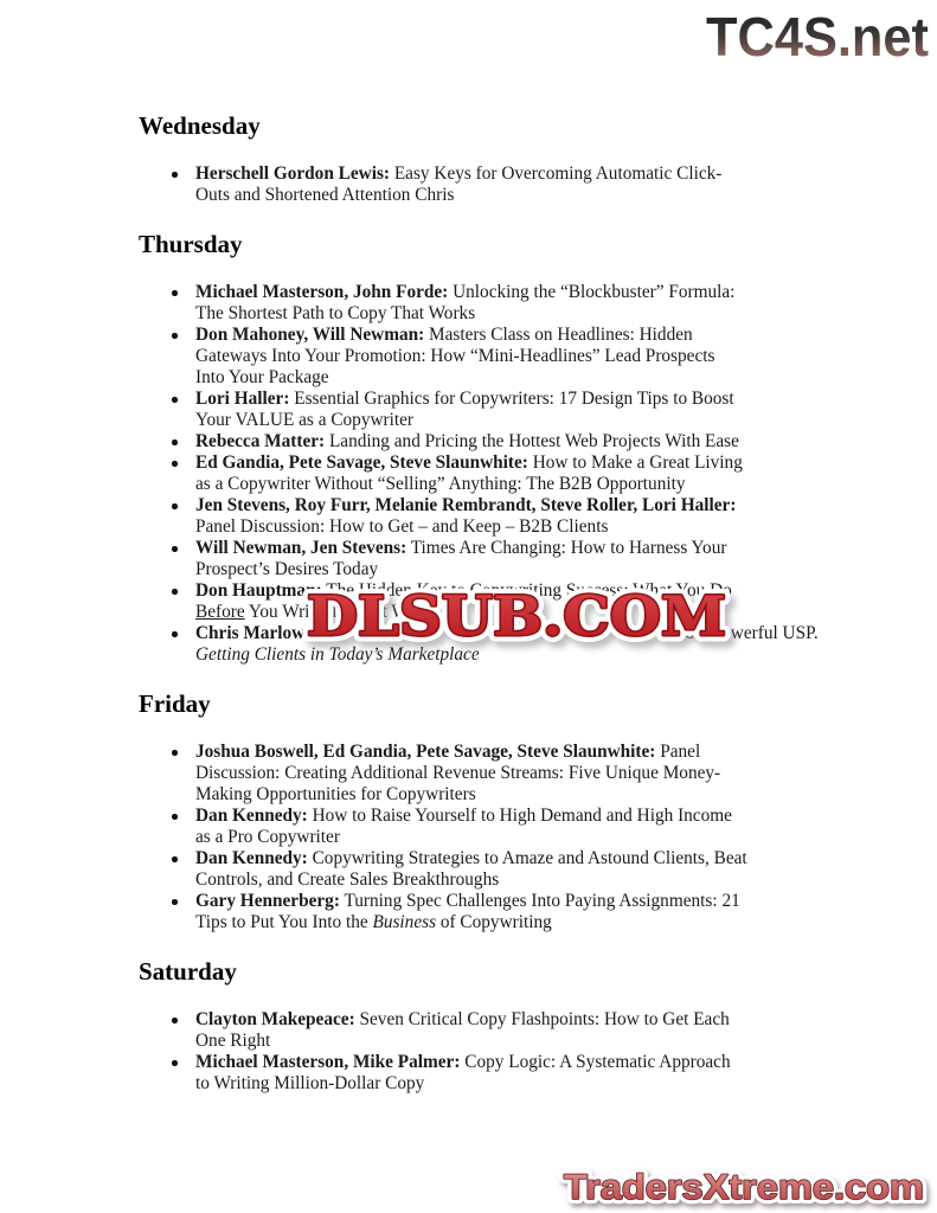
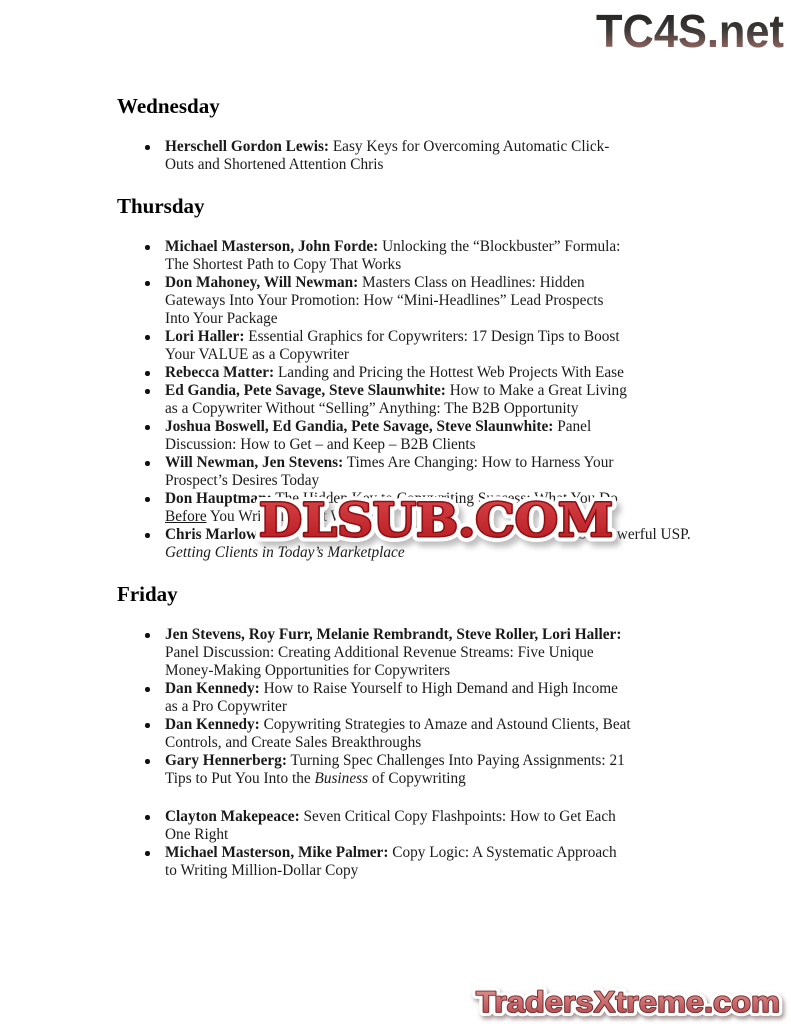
  TC4S.net
  Wednesday
  Herschell Gordon Lewis: Easy Keys for Overcoming Automatic Click-Outs and Shortened Attention Chris
  Thursday
  Michael Masterson, John Forde: Unlocking the “Blockbuster” Formula: The Shortest Path to Copy That Works
  Don Mahoney, Will Newman: Masters Class on Headlines: Hidden Gateways Into Your Promotion: How “Mini-Headlines” Lead Prospects Into Your Package
  Lori Haller: Essential Graphics for Copywriters: 17 Design Tips to Boost Your VALUE as a Copywriter
  Rebecca Matter: Landing and Pricing the Hottest Web Projects With Ease
  Ed Gandia, Pete Savage, Steve Slaunwhite: How to Make a Great Living as a Copywriter Without “Selling” Anything: The B2B Opportunity
- Jen Stevens, Roy Furr, Melanie Rembrandt, Steve Roller, Lori Haller: Panel Discussion: How to Get – and Keep – B2B Clients
+ Joshua Boswell, Ed Gandia, Pete Savage, Steve Slaunwhite: Panel Discussion: How to Get – and Keep – B2B Clients
  Will Newman, Jen Stevens: Times Are Changing: How to Harness Your Prospect’s Desires Today
  Don Hauptman: The Hidden Key to Copywriting Success: What You Do Before You Write the First Word!
  Chris Marlow: to a Powerful USP. Getting Clients in Today’s Marketplace
  Friday
- Joshua Boswell, Ed Gandia, Pete Savage, Steve Slaunwhite: Panel Discussion: Creating Additional Revenue Streams: Five Unique Money-Making Opportunities for Copywriters
+ Jen Stevens, Roy Furr, Melanie Rembrandt, Steve Roller, Lori Haller: Panel Discussion: Creating Additional Revenue Streams: Five Unique Money-Making Opportunities for Copywriters
  Dan Kennedy: How to Raise Yourself to High Demand and High Income as a Pro Copywriter
  Dan Kennedy: Copywriting Strategies to Amaze and Astound Clients, Beat Controls, and Create Sales Breakthroughs
  Gary Hennerberg: Turning Spec Challenges Into Paying Assignments: 21 Tips to Put You Into the Business of Copywriting
- Saturday
  Clayton Makepeace: Seven Critical Copy Flashpoints: How to Get Each One Right
  Michael Masterson, Mike Palmer: Copy Logic: A Systematic Approach to Writing Million-Dollar Copy
  DLSUB.COM
  TradersXtreme.com
